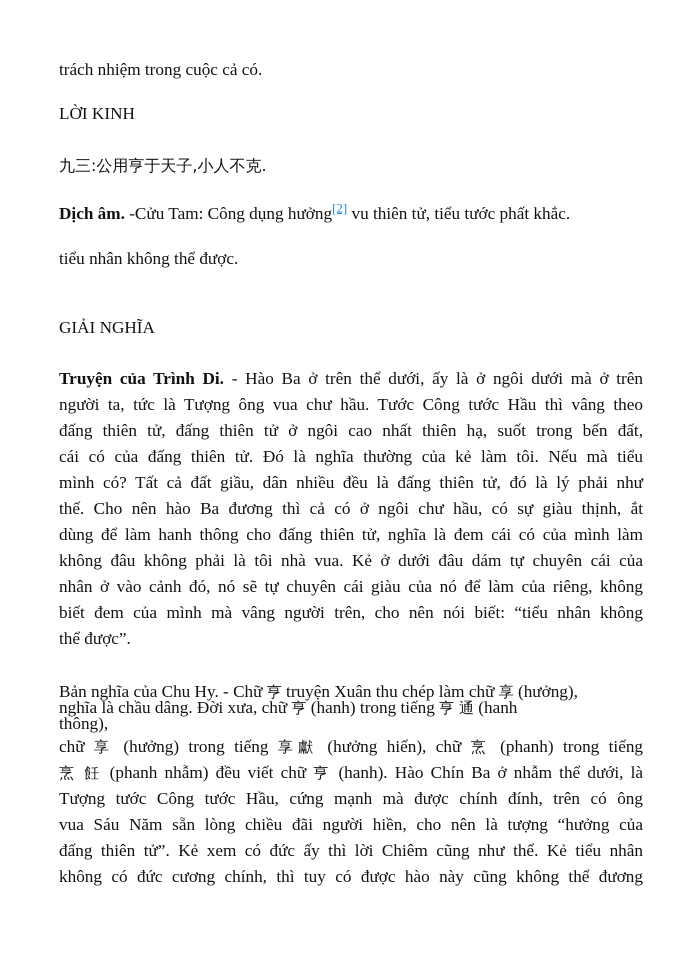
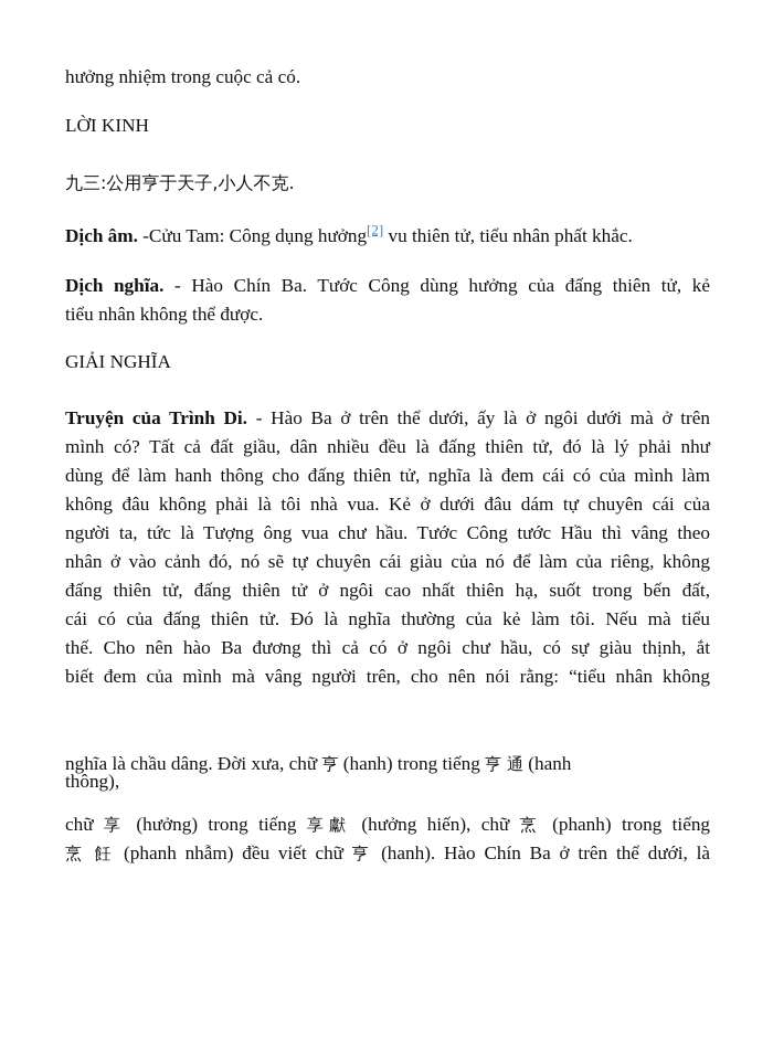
- trách nhiệm trong cuộc cả có.
+ hưởng nhiệm trong cuộc cả có.
  LỜI KINH
  九三:公用亨于天子,小人不克.
- Dịch âm. -Cửu Tam: Công dụng hưởng[2] vu thiên tử, tiểu tước phất khắc.
+ Dịch âm. -Cửu Tam: Công dụng hưởng[2] vu thiên tử, tiểu nhân phất khắc.
+ Dịch nghĩa. - Hào Chín Ba. Tước Công dùng hưởng của đấng thiên tử, kẻ
  tiểu nhân không thể được.
  GIẢI NGHĨA
  Truyện của Trình Di. - Hào Ba ở trên thể dưới, ấy là ở ngôi dưới mà ở trên
- người ta, tức là Tượng ông vua chư hầu. Tước Công tước Hầu thì vâng theo
+ mình có? Tất cả đất giầu, dân nhiều đều là đấng thiên tử, đó là lý phải như
- đấng thiên tử, đấng thiên tử ở ngôi cao nhất thiên hạ, suốt trong bến đất,
+ dùng để làm hanh thông cho đấng thiên tử, nghĩa là đem cái có của mình làm
- cái có của đấng thiên tử. Đó là nghĩa thường của kẻ làm tôi. Nếu mà tiểu
+ không đâu không phải là tôi nhà vua. Kẻ ở dưới đâu dám tự chuyên cái của
- mình có? Tất cả đất giầu, dân nhiều đều là đấng thiên tử, đó là lý phải như
+ người ta, tức là Tượng ông vua chư hầu. Tước Công tước Hầu thì vâng theo
- thế. Cho nên hào Ba đương thì cả có ở ngôi chư hầu, có sự giàu thịnh, ắt
+ nhân ở vào cảnh đó, nó sẽ tự chuyên cái giàu của nó để làm của riêng, không
- dùng để làm hanh thông cho đấng thiên tử, nghĩa là đem cái có của mình làm
+ đấng thiên tử, đấng thiên tử ở ngôi cao nhất thiên hạ, suốt trong bến đất,
- không đâu không phải là tôi nhà vua. Kẻ ở dưới đâu dám tự chuyên cái của
+ cái có của đấng thiên tử. Đó là nghĩa thường của kẻ làm tôi. Nếu mà tiểu
- nhân ở vào cảnh đó, nó sẽ tự chuyên cái giàu của nó để làm của riêng, không
+ thế. Cho nên hào Ba đương thì cả có ở ngôi chư hầu, có sự giàu thịnh, ắt
- biết đem của mình mà vâng người trên, cho nên nói biết: “tiểu nhân không
+ biết đem của mình mà vâng người trên, cho nên nói rằng: “tiểu nhân không
- thể được”.
- Bản nghĩa của Chu Hy. - Chữ 亨 truyện Xuân thu chép làm chữ 享 (hưởng),
  nghĩa là chầu dâng. Đời xưa, chữ 亨 (hanh) trong tiếng 亨 通 (hanh
  thông),
  chữ 享 (hưởng) trong tiếng 享獻 (hưởng hiến), chữ 烹 (phanh) trong tiếng
- 烹 飪 (phanh nhẫm) đều viết chữ 亨 (hanh). Hào Chín Ba ở nhẫm thể dưới, là
+ 烹 飪 (phanh nhẫm) đều viết chữ 亨 (hanh). Hào Chín Ba ở trên thể dưới, là
- Tượng tước Công tước Hầu, cứng mạnh mà được chính đính, trên có ông
- vua Sáu Năm sẵn lòng chiều đãi người hiền, cho nên là tượng “hưởng của
- đấng thiên tử”. Kẻ xem có đức ấy thì lời Chiêm cũng như thế. Kẻ tiểu nhân
- không có đức cương chính, thì tuy có được hào này cũng không thể đương
